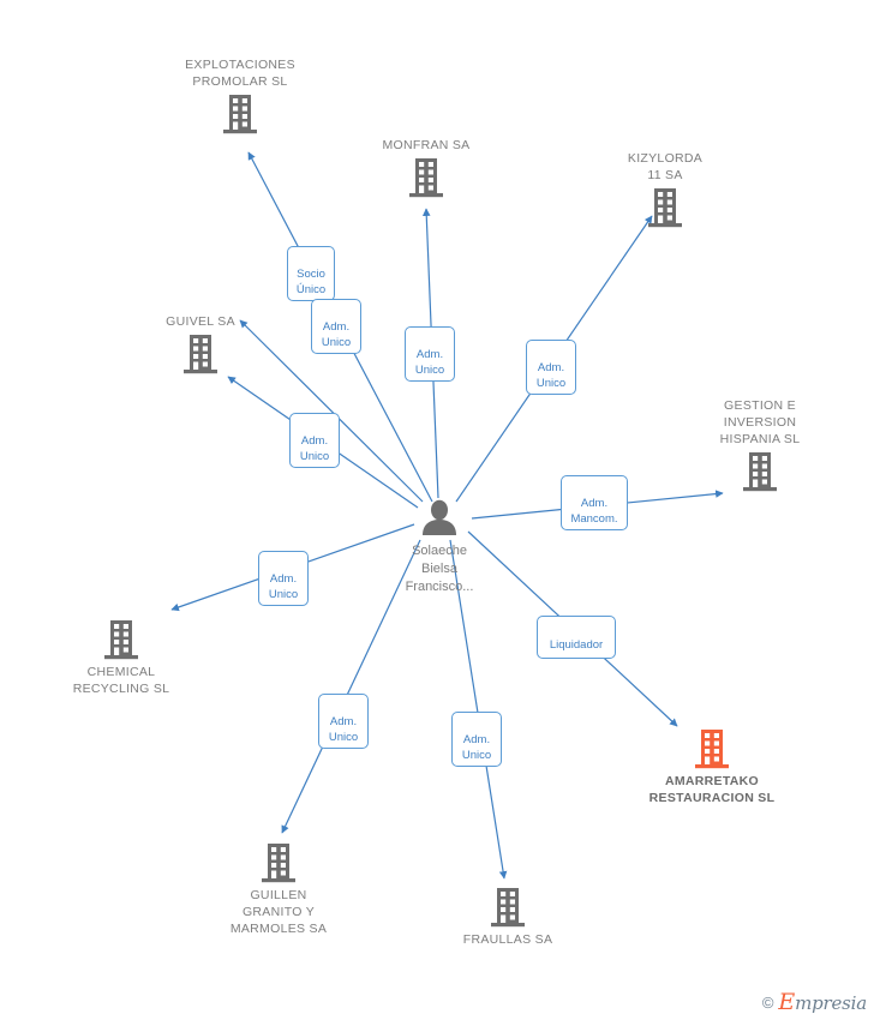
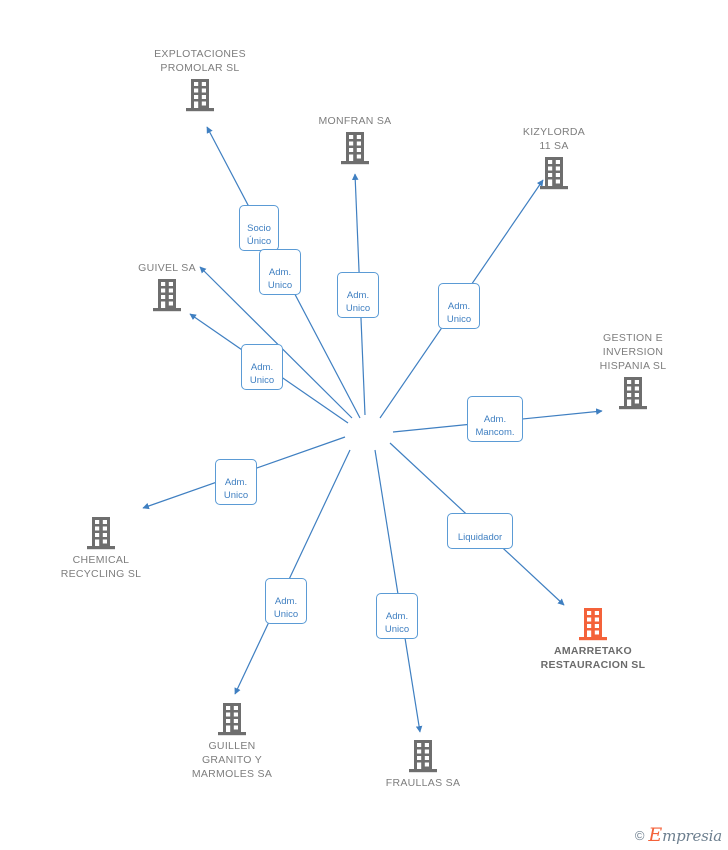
  EXPLOTACIONES
  PROMOLAR SL
  MONFRAN SA
  KIZYLORDA
  11 SA
  GUIVEL SA
  GESTION E
  INVERSION
  HISPANIA SL
  CHEMICAL
  RECYCLING SL
  AMARRETAKO
  RESTAURACION SL
  GUILLEN
  GRANITO Y
  MARMOLES SA
  FRAULLAS SA
- Solaeche
- Bielsa
- Francisco...
  Socio
  Único
  Adm.
  Unico
  Adm.
  Unico
  Adm.
  Unico
  Adm.
  Unico
  Adm.
  Mancom.
  Adm.
  Unico
  Liquidador
  Adm.
  Unico
  Adm.
  Unico
  ©
  Empresia
